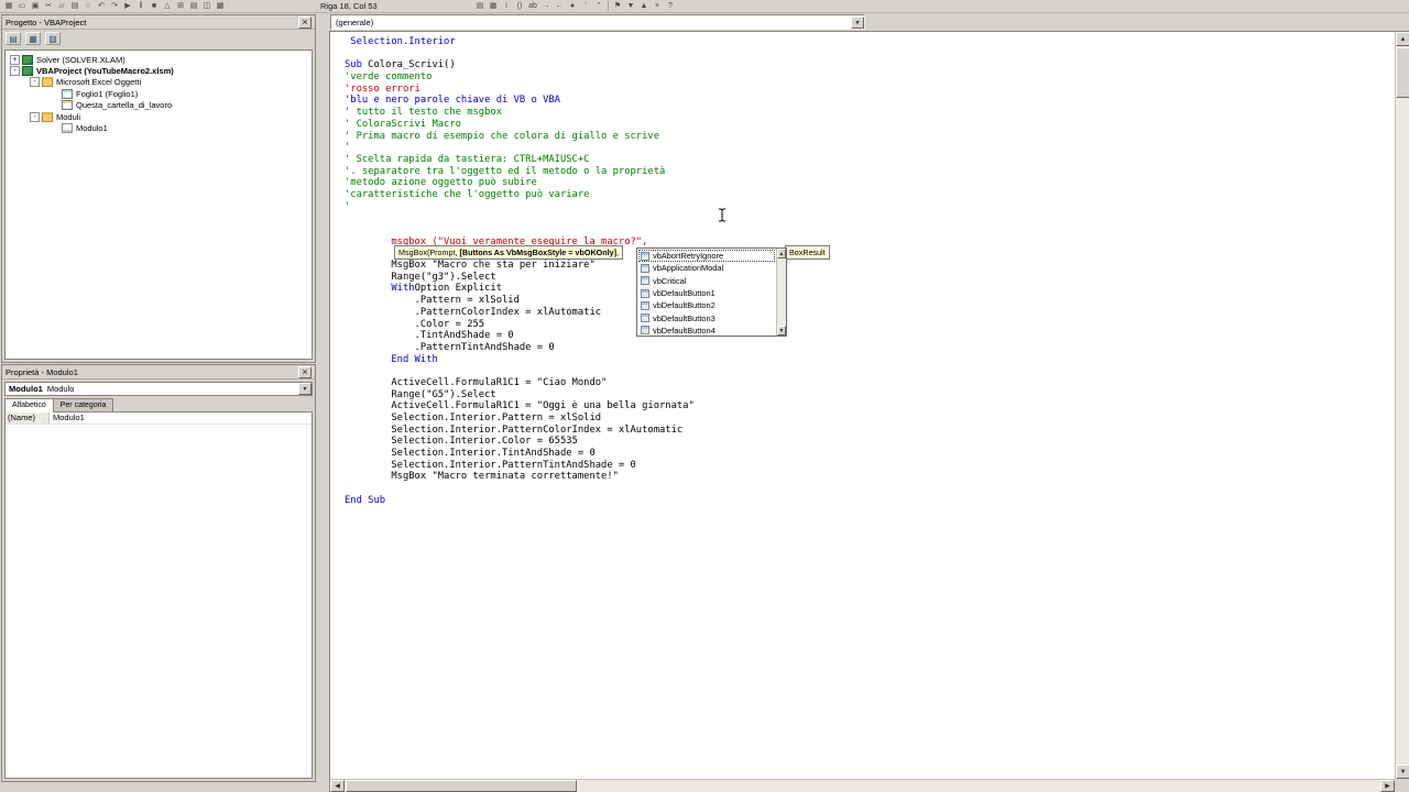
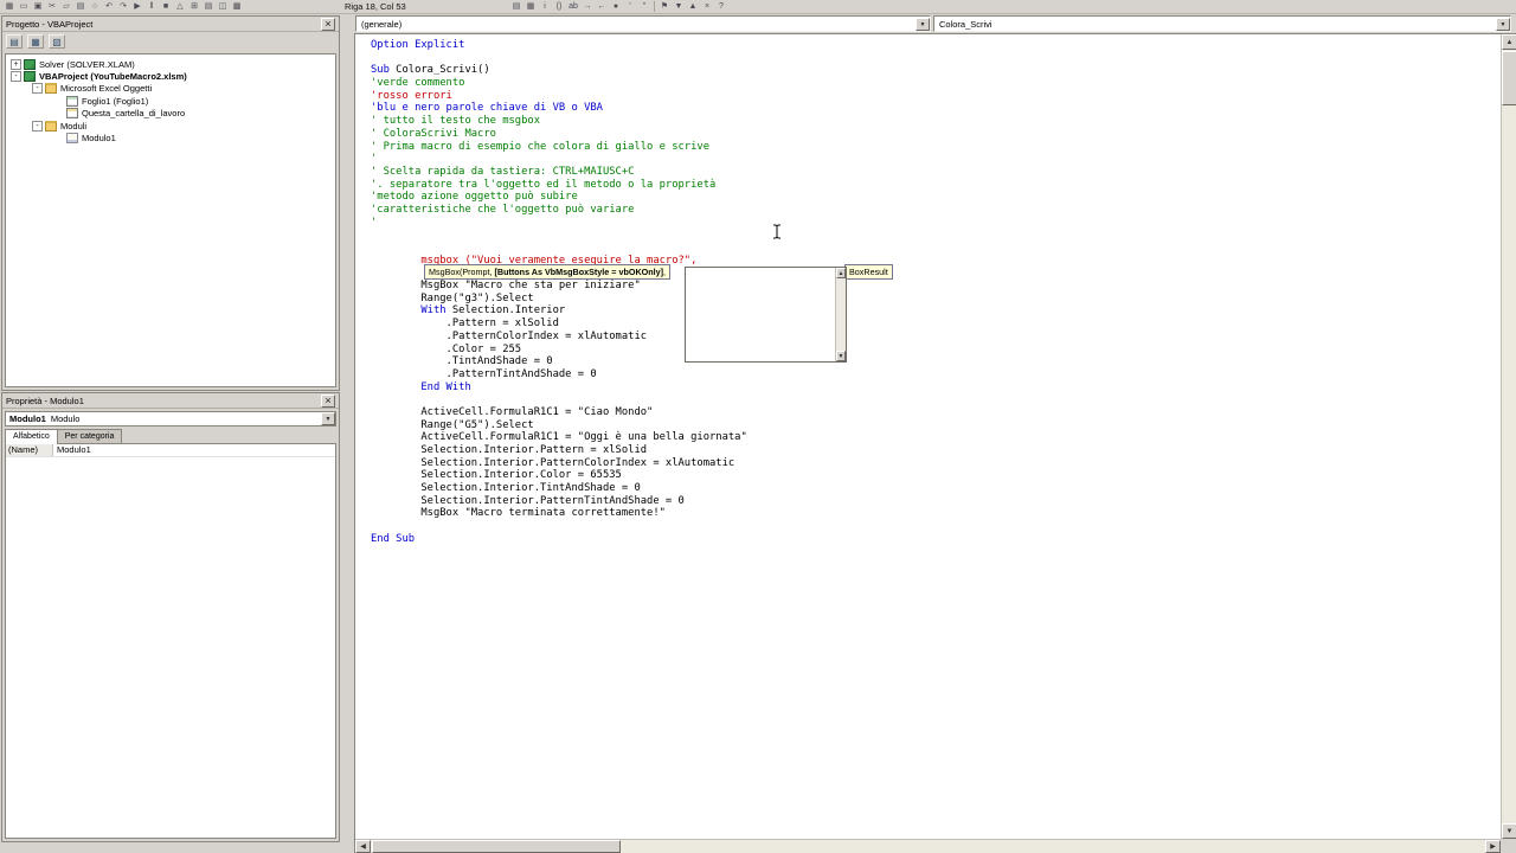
  Riga 18, Col 53
  Progetto - VBAProject
  ×
  ▤
  ▦
  ▧
  Solver (SOLVER.XLAM)
  VBAProject (YouTubeMacro2.xlsm)
  Microsoft Excel Oggetti
  Foglio1 (Foglio1)
  Questa_cartella_di_lavoro
  Moduli
  Modulo1
  Proprietà - Modulo1
  ×
  Modulo1
  Modulo
  (Name)
  Modulo1
  (generale)
+ Colora_Scrivi
- Selection.Interior
+ Option Explicit
  Sub Colora_Scrivi()
  'verde commento
  'rosso errori
  'blu e nero parole chiave di VB o VBA
  ' tutto il testo che msgbox
  ' ColoraScrivi Macro
  ' Prima macro di esempio che colora di giallo e scrive
  '
  ' Scelta rapida da tastiera: CTRL+MAIUSC+C
  '. separatore tra l'oggetto ed il metodo o la proprietà
  'metodo azione oggetto può subire
  'caratteristiche che l'oggetto può variare
  '
  msgbox ("Vuoi veramente eseguire la macro?",
  MsgBox "Macro che sta per iniziare"
  Range("g3").Select
- WithOption Explicit
+ With Selection.Interior
  .Pattern = xlSolid
  .PatternColorIndex = xlAutomatic
  .Color = 255
  .TintAndShade = 0
  .PatternTintAndShade = 0
  End With
  ActiveCell.FormulaR1C1 = "Ciao Mondo"
  Range("G5").Select
  ActiveCell.FormulaR1C1 = "Oggi è una bella giornata"
  Selection.Interior.Pattern = xlSolid
  Selection.Interior.PatternColorIndex = xlAutomatic
  Selection.Interior.Color = 65535
  Selection.Interior.TintAndShade = 0
  Selection.Interior.PatternTintAndShade = 0
  MsgBox "Macro terminata correttamente!"
  End Sub
  MsgBox(Prompt, [Buttons As VbMsgBoxStyle = vbOKOnly],
  BoxResult
- vbAbortRetryIgnore
- vbApplicationModal
- vbCritical
- vbDefaultButton1
- vbDefaultButton2
- vbDefaultButton3
- vbDefaultButton4
